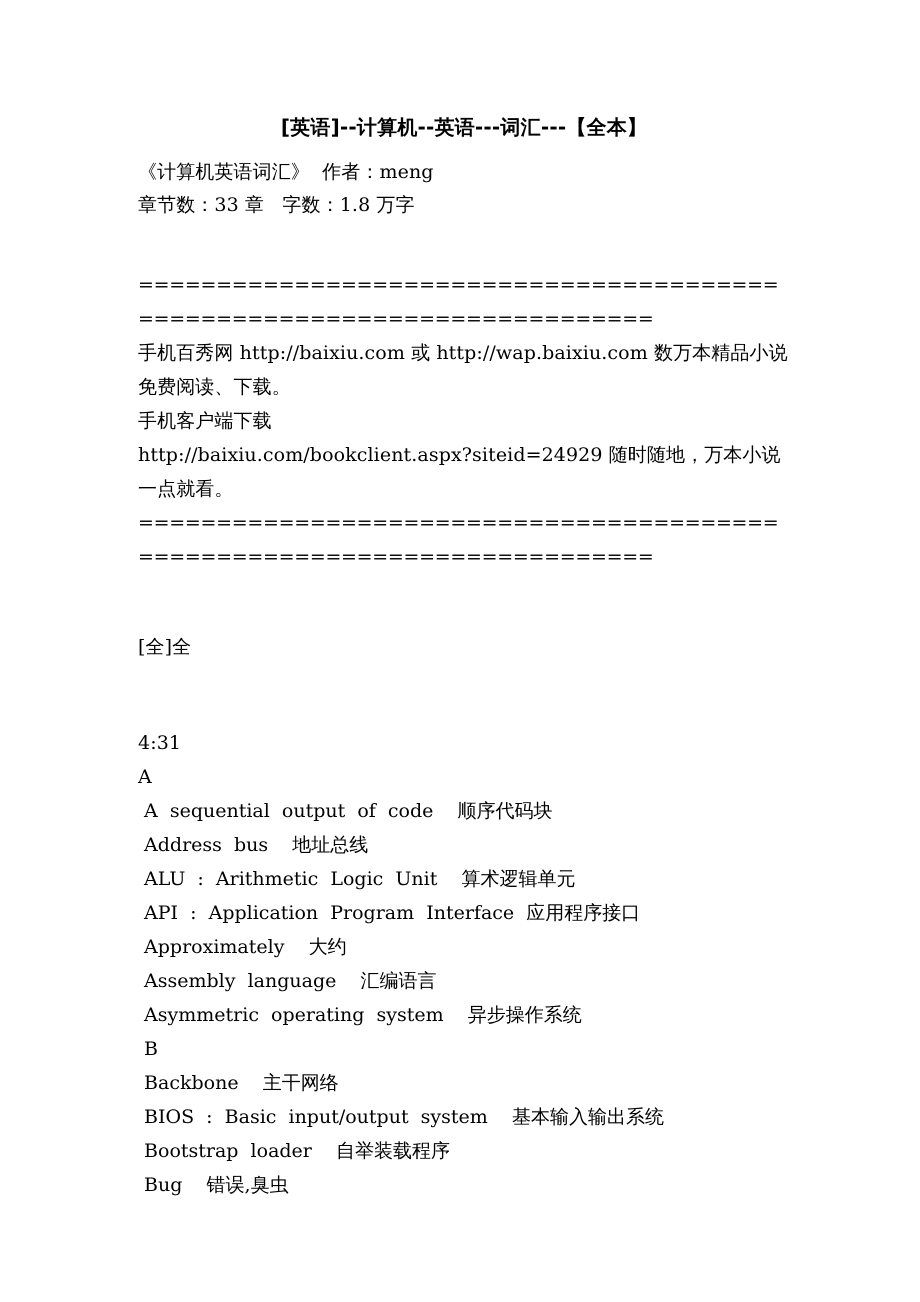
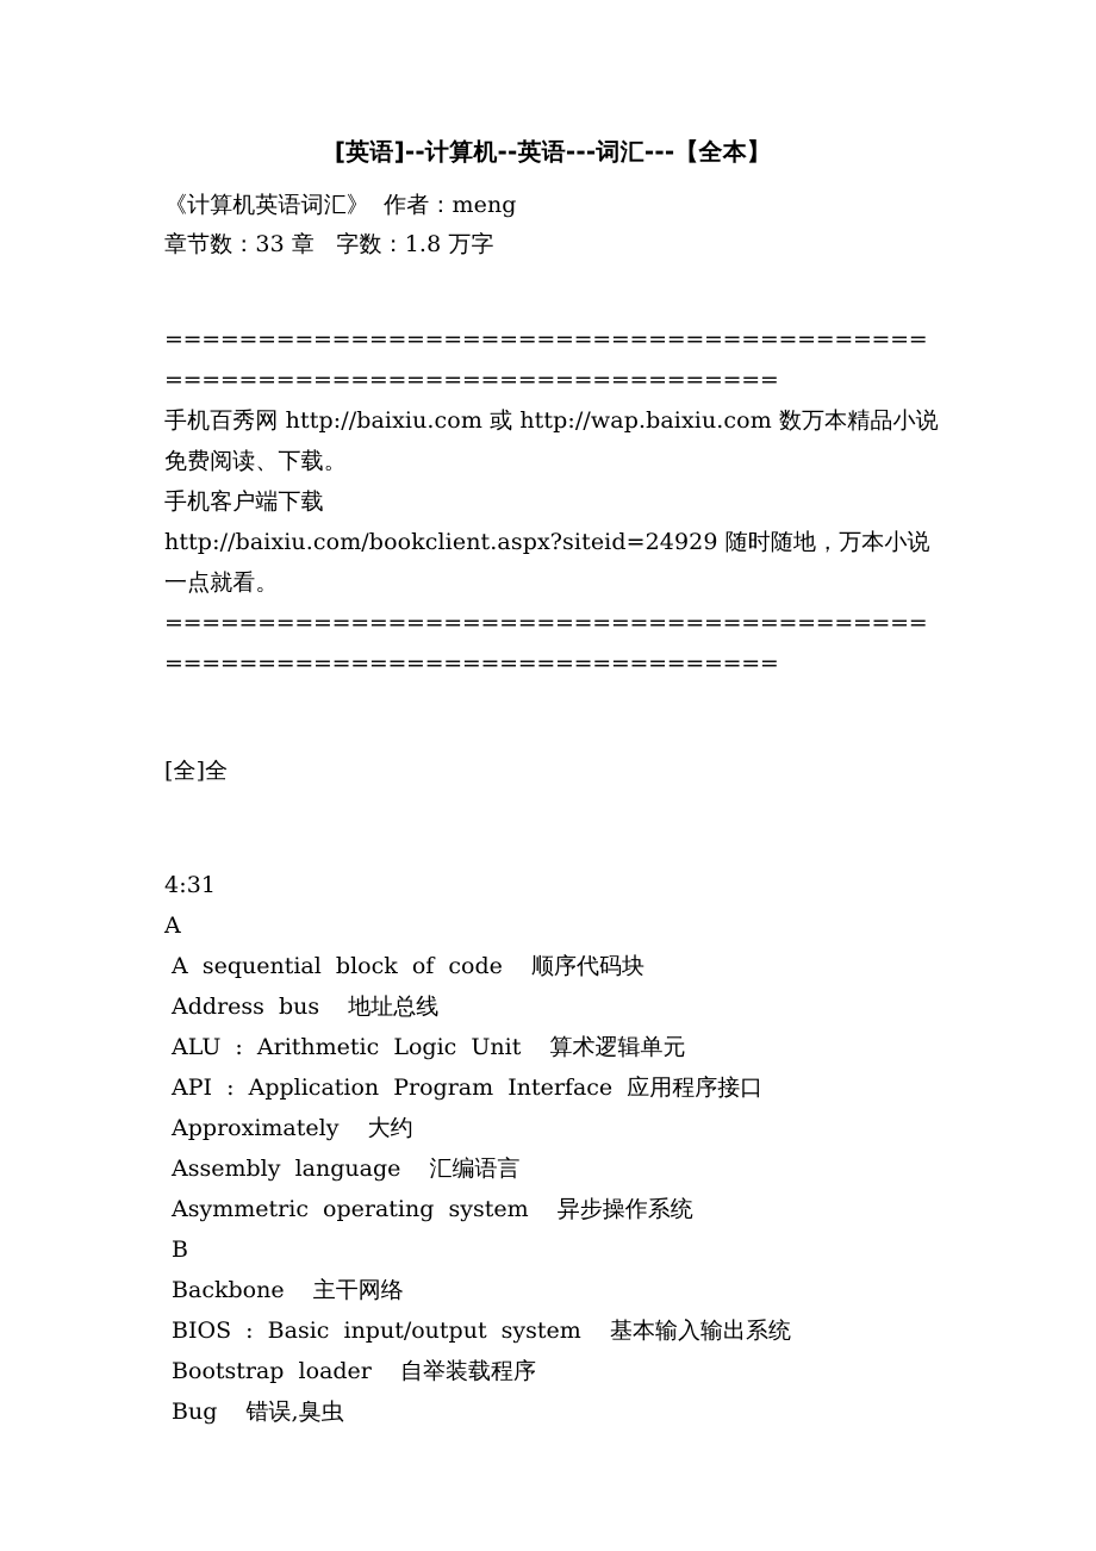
  [英语]--计算机--英语---词汇---【全本】
  《计算机英语词汇》 作者：meng
  章节数：33 章 字数：1.8 万字
  ==========================================================================
  手机百秀网 http://baixiu.com 或 http://wap.baixiu.com 数万本精品小说免费阅读、下载。
  手机客户端下载
  http://baixiu.com/bookclient.aspx?siteid=24929 随时随地，万本小说一点就看。
  ==========================================================================
  [全]全
  4:31
  A
- A sequential output of code 顺序代码块
+ A sequential block of code 顺序代码块
  Address bus 地址总线
  ALU : Arithmetic Logic Unit 算术逻辑单元
  API : Application Program Interface 应用程序接口
  Approximately 大约
  Assembly language 汇编语言
  Asymmetric operating system 异步操作系统
  B
  Backbone 主干网络
  BIOS : Basic input/output system 基本输入输出系统
  Bootstrap loader 自举装载程序
  Bug 错误,臭虫
